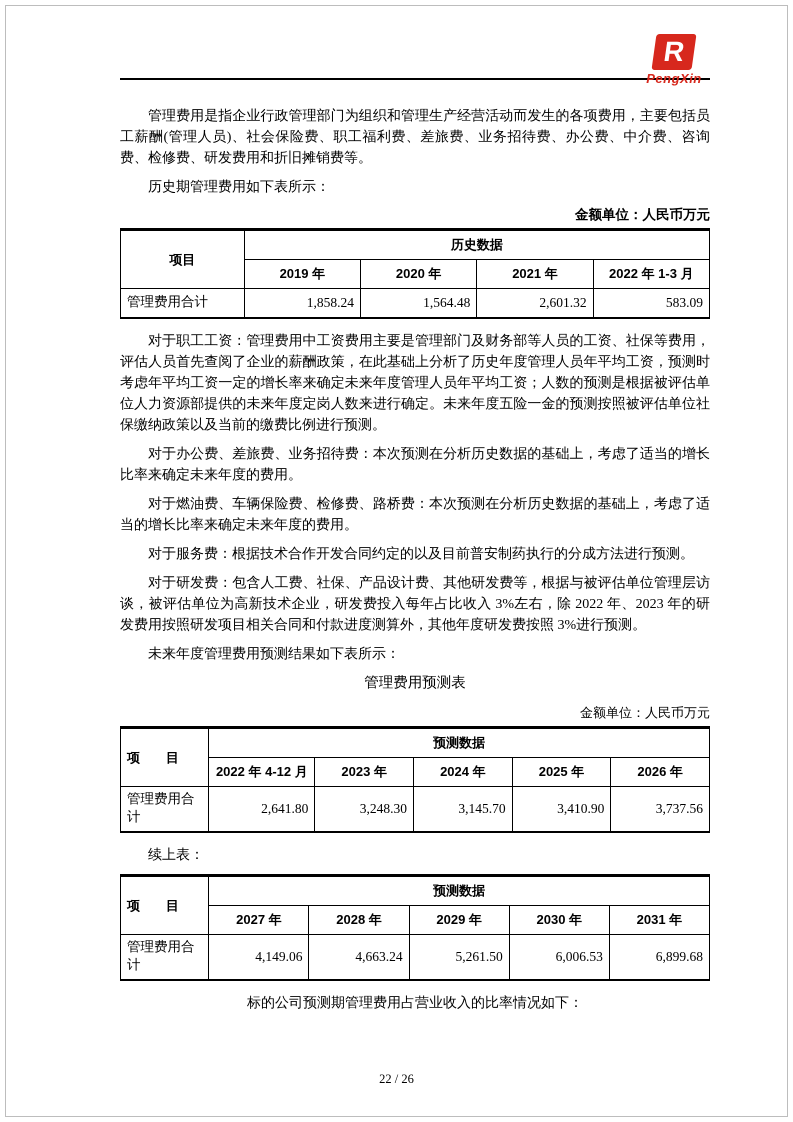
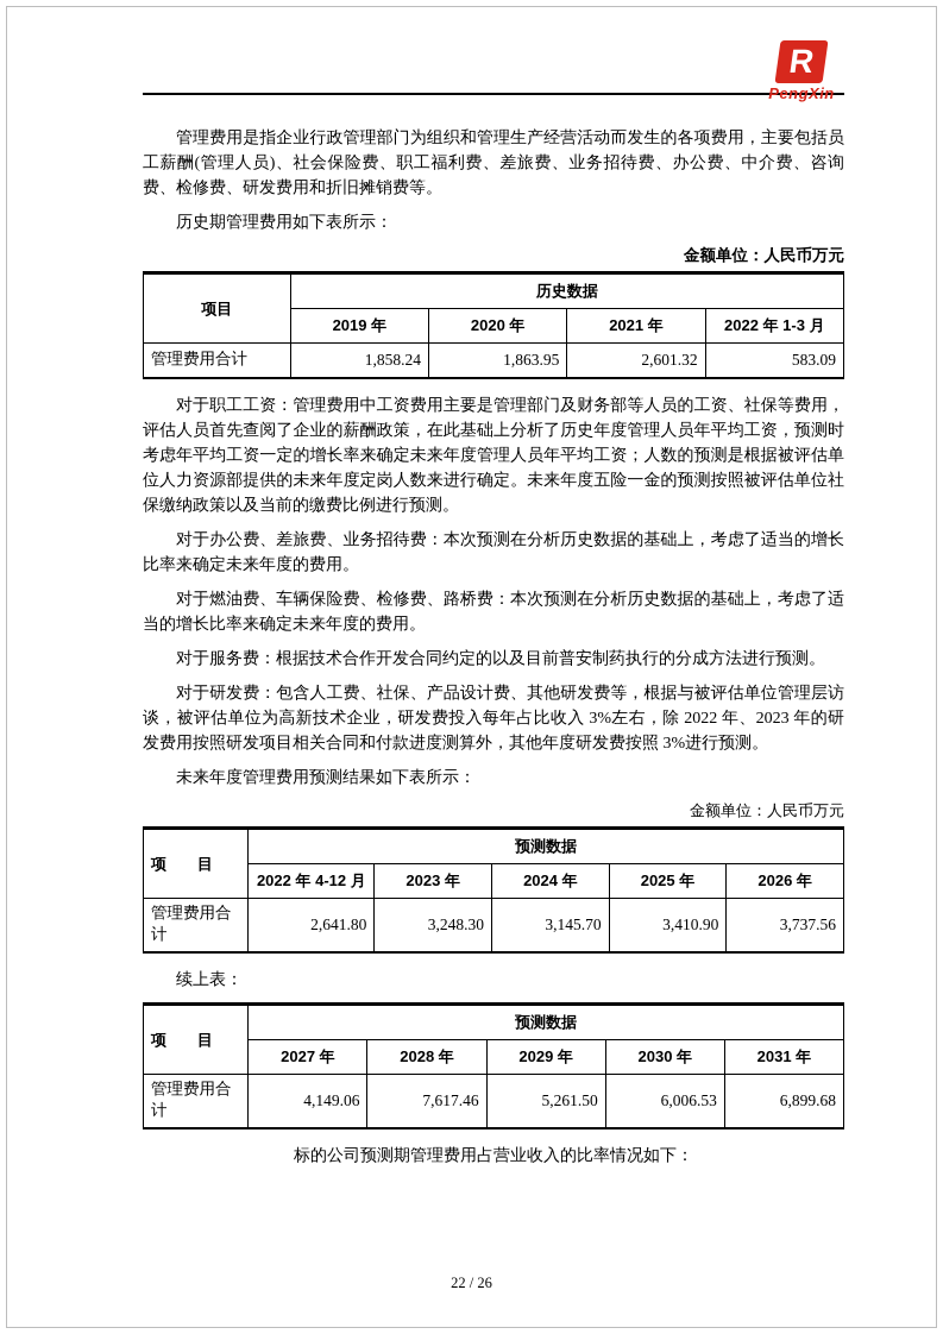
  PengXin
  管理费用是指企业行政管理部门为组织和管理生产经营活动而发生的各项费用，主要包括员工薪酬(管理人员)、社会保险费、职工福利费、差旅费、业务招待费、办公费、中介费、咨询费、检修费、研发费用和折旧摊销费等。
  历史期管理费用如下表所示：
  金额单位：人民币万元
  项目	历史数据
  2019 年	2020 年	2021 年	2022 年 1-3 月
- 管理费用合计	1,858.24	1,564.48	2,601.32	583.09
+ 管理费用合计	1,858.24	1,863.95	2,601.32	583.09
  对于职工工资：管理费用中工资费用主要是管理部门及财务部等人员的工资、社保等费用，评估人员首先查阅了企业的薪酬政策，在此基础上分析了历史年度管理人员年平均工资，预测时考虑年平均工资一定的增长率来确定未来年度管理人员年平均工资；人数的预测是根据被评估单位人力资源部提供的未来年度定岗人数来进行确定。未来年度五险一金的预测按照被评估单位社保缴纳政策以及当前的缴费比例进行预测。
  对于办公费、差旅费、业务招待费：本次预测在分析历史数据的基础上，考虑了适当的增长比率来确定未来年度的费用。
  对于燃油费、车辆保险费、检修费、路桥费：本次预测在分析历史数据的基础上，考虑了适当的增长比率来确定未来年度的费用。
  对于服务费：根据技术合作开发合同约定的以及目前普安制药执行的分成方法进行预测。
  对于研发费：包含人工费、社保、产品设计费、其他研发费等，根据与被评估单位管理层访谈，被评估单位为高新技术企业，研发费投入每年占比收入 3%左右，除 2022 年、2023 年的研发费用按照研发项目相关合同和付款进度测算外，其他年度研发费按照 3%进行预测。
  未来年度管理费用预测结果如下表所示：
- 管理费用预测表
  金额单位：人民币万元
  项 目	预测数据
  2022 年 4-12 月	2023 年	2024 年	2025 年	2026 年
  管理费用合计	2,641.80	3,248.30	3,145.70	3,410.90	3,737.56
  续上表：
  项 目	预测数据
  2027 年	2028 年	2029 年	2030 年	2031 年
- 管理费用合计	4,149.06	4,663.24	5,261.50	6,006.53	6,899.68
+ 管理费用合计	4,149.06	7,617.46	5,261.50	6,006.53	6,899.68
  标的公司预测期管理费用占营业收入的比率情况如下：
  22 / 26
